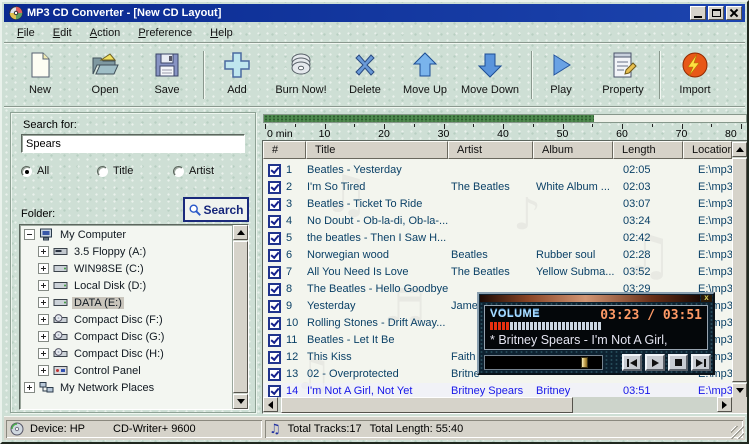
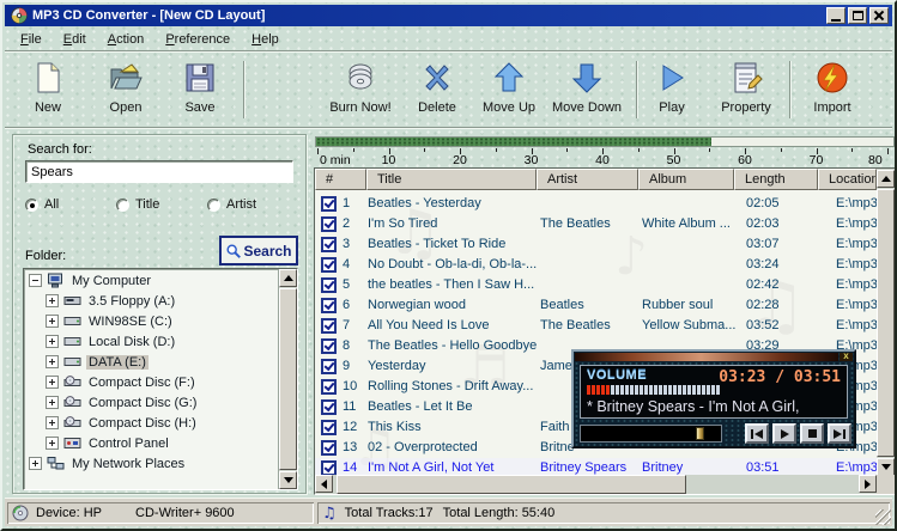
  MP3 CD Converter - [New CD Layout]
  File
  Edit
  Action
  Preference
  Help
  New
  Open
  Save
- Add
  Burn Now!
  Delete
  Move Up
  Move Down
  Play
  Property
  Import
  Search for:
  Spears
  All
  Title
  Artist
  Folder:
  Search
  My Computer
  3.5 Floppy (A:)
  WIN98SE (C:)
  Local Disk (D:)
  DATA (E:)
  Compact Disc (F:)
  Compact Disc (G:)
  Compact Disc (H:)
  Control Panel
  My Network Places
  0 min
  10
  20
  30
  40
  50
  60
  70
  80
  #
  Title
  Artist
  Album
  Length
  Location
  ♫
  ♪
  ♫
  ♬
  ♫
  1
  Beatles - Yesterday
  02:05
  E:\mp3
  2
  I'm So Tired
  The Beatles
  White Album ...
  02:03
  E:\mp3
  3
  Beatles - Ticket To Ride
  03:07
  E:\mp3
  4
  No Doubt - Ob-la-di, Ob-la-...
  03:24
  E:\mp3
  5
  the beatles - Then I Saw H...
  02:42
  E:\mp3
  6
  Norwegian wood
  Beatles
  Rubber soul
  02:28
  E:\mp3
  7
  All You Need Is Love
  The Beatles
  Yellow Subma...
  03:52
  E:\mp3
  8
  The Beatles - Hello Goodbye
  03:29
  E:\mp3
  9
  Yesterday
  Jame
  10
  Rolling Stones - Drift Away...
  11
  Beatles - Let It Be
  12
  This Kiss
  Faith
  13
  02 - Overprotected
  Britn
  14
  I'm Not A Girl, Not Yet
  Britney Spears
  Britney
  03:51
  E:\mp3
  x
  VOLUME
  03:23 / 03:51
  * Britney Spears - I'm Not A Girl,
  Device: HP
  CD-Writer+ 9600
  ♫
  Total Tracks:17
  Total Length: 55:40
